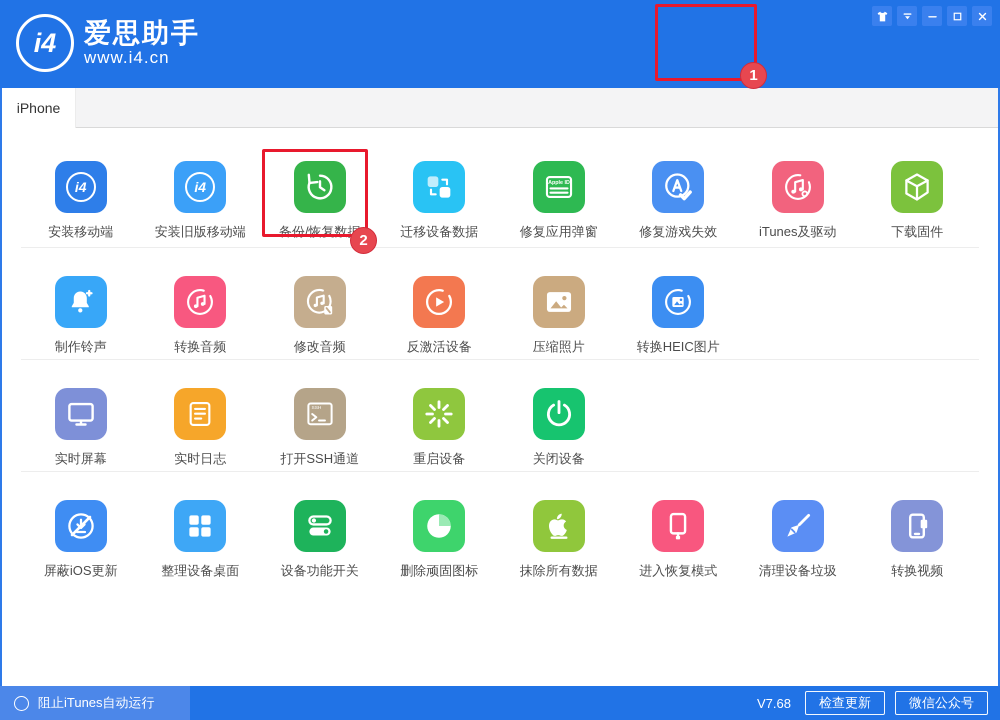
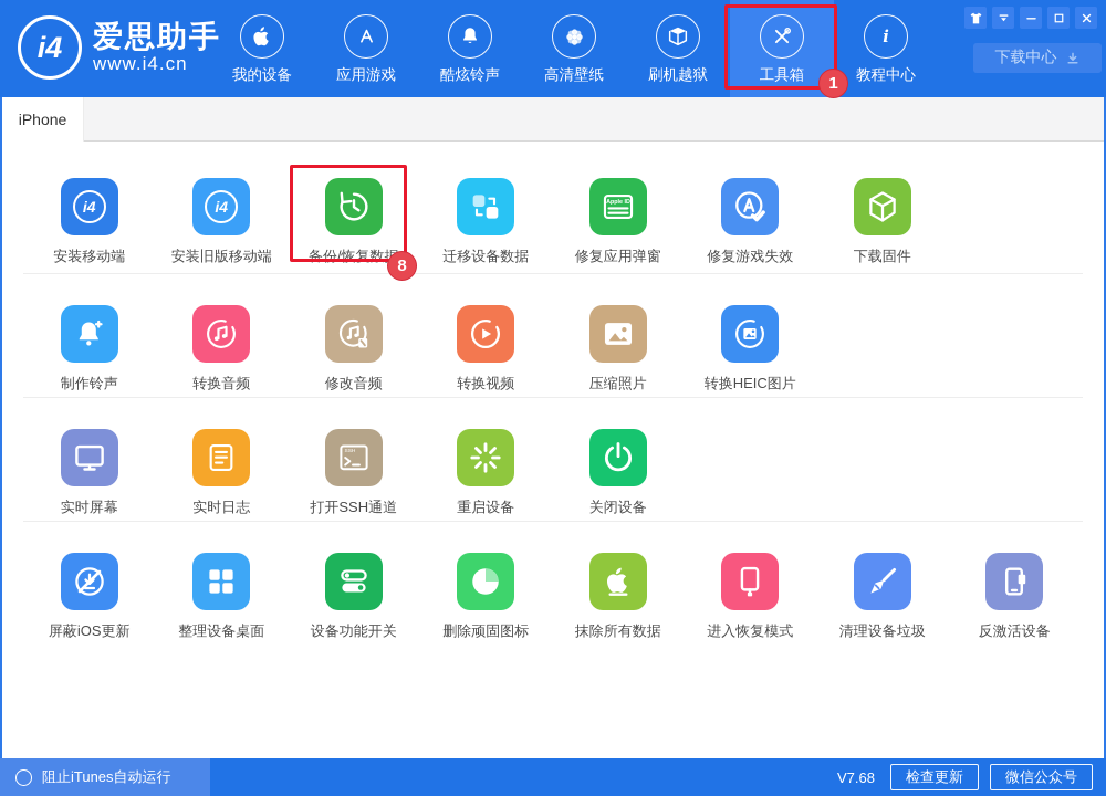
  i4
  爱思助手
  www.i4.cn
+ 我的设备
+ 应用游戏
+ 酷炫铃声
+ 高清壁纸
+ 刷机越狱
+ 工具箱
+ i
+ 教程中心
+ 下载中心
  iPhone
  i4
  安装移动端
  i4
  安装旧版移动端
  备份/恢复数
  迁移设备数据
  修复应用弹窗
  修复游戏失效
- iTunes及驱动
  下载固件
  制作铃声
  转换音频
  修改音频
- 反激活设备
+ 转换视频
  压缩照片
  转换HEIC图片
  实时屏幕
  实时日志
  打开SSH通道
  重启设备
  关闭设备
  屏蔽iOS更新
  整理设备桌面
  设备功能开关
  删除顽固图标
  抹除所有数据
  进入恢复模式
  清理设备垃圾
- 转换视频
+ 反激活设备
  阻止iTunes自动运行
  V7.68
  检查更新
  微信公众号
  1
- 2
+ 8
